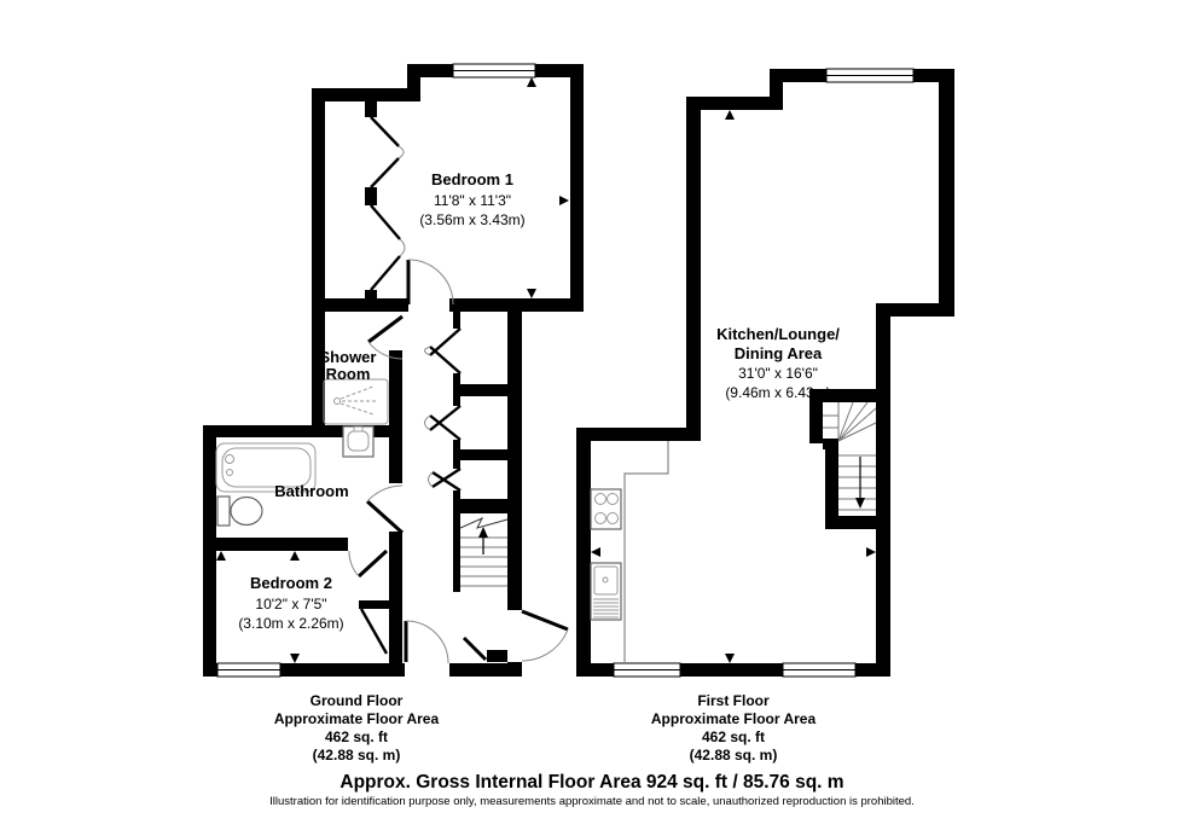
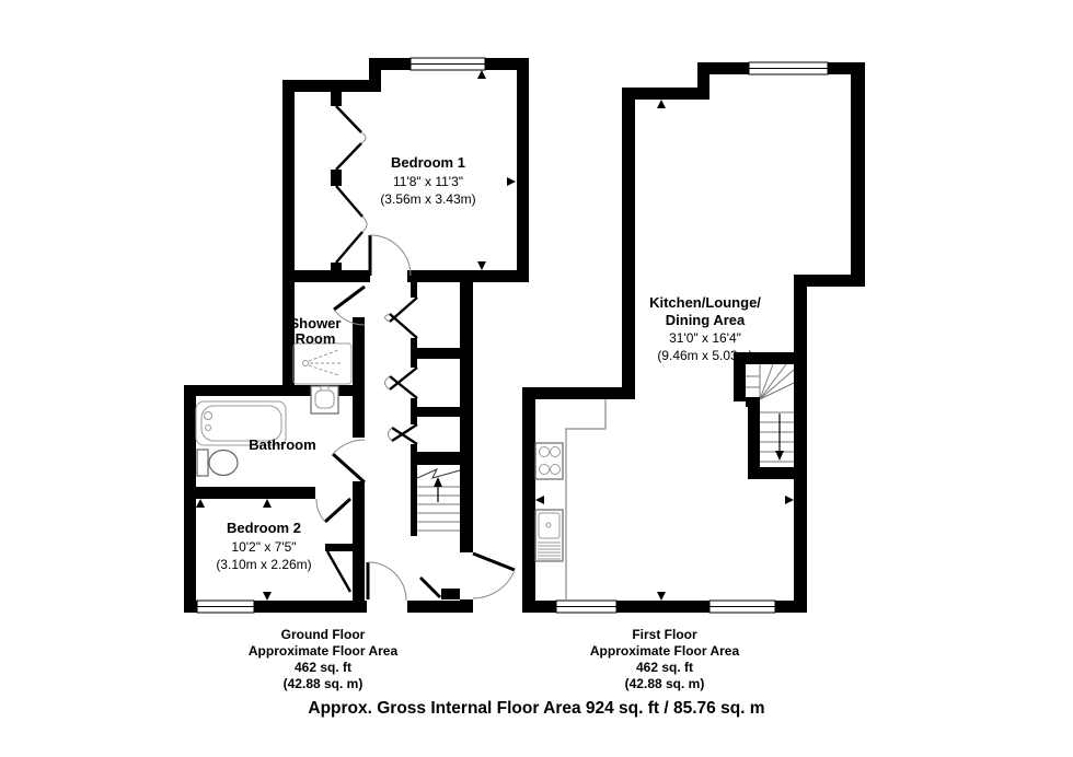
  Bedroom 1
  11'8" x 11'3"
  (3.56m x 3.43m)
  Shower
  Room
  Bathroom
  Bedroom 2
  10'2" x 7'5"
  (3.10m x 2.26m)
  Ground Floor
  Approximate Floor Area
  462 sq. ft
  (42.88 sq. m)
  Kitchen/Lounge/
  Dining Area
- 31'0" x 16'6"
+ 31'0" x 16'4"
- (9.46m x 6.43m)
+ (9.46m x 5.03m)
  First Floor
  Approximate Floor Area
  462 sq. ft
  (42.88 sq. m)
  Approx. Gross Internal Floor Area 924 sq. ft / 85.76 sq. m
- Illustration for identification purpose only, measurements approximate and not to scale, unauthorized reproduction is prohibited.
